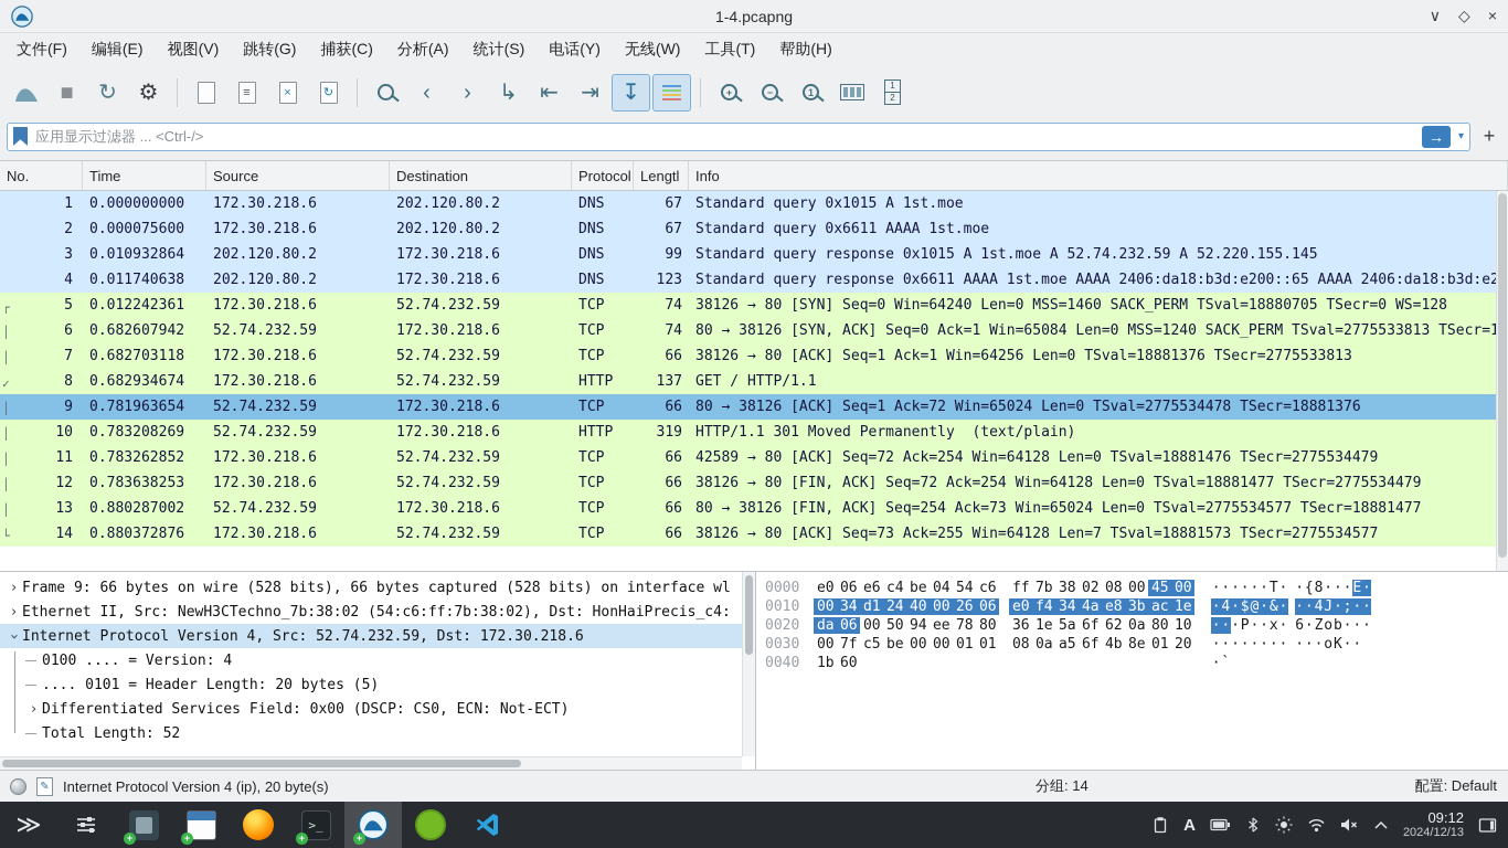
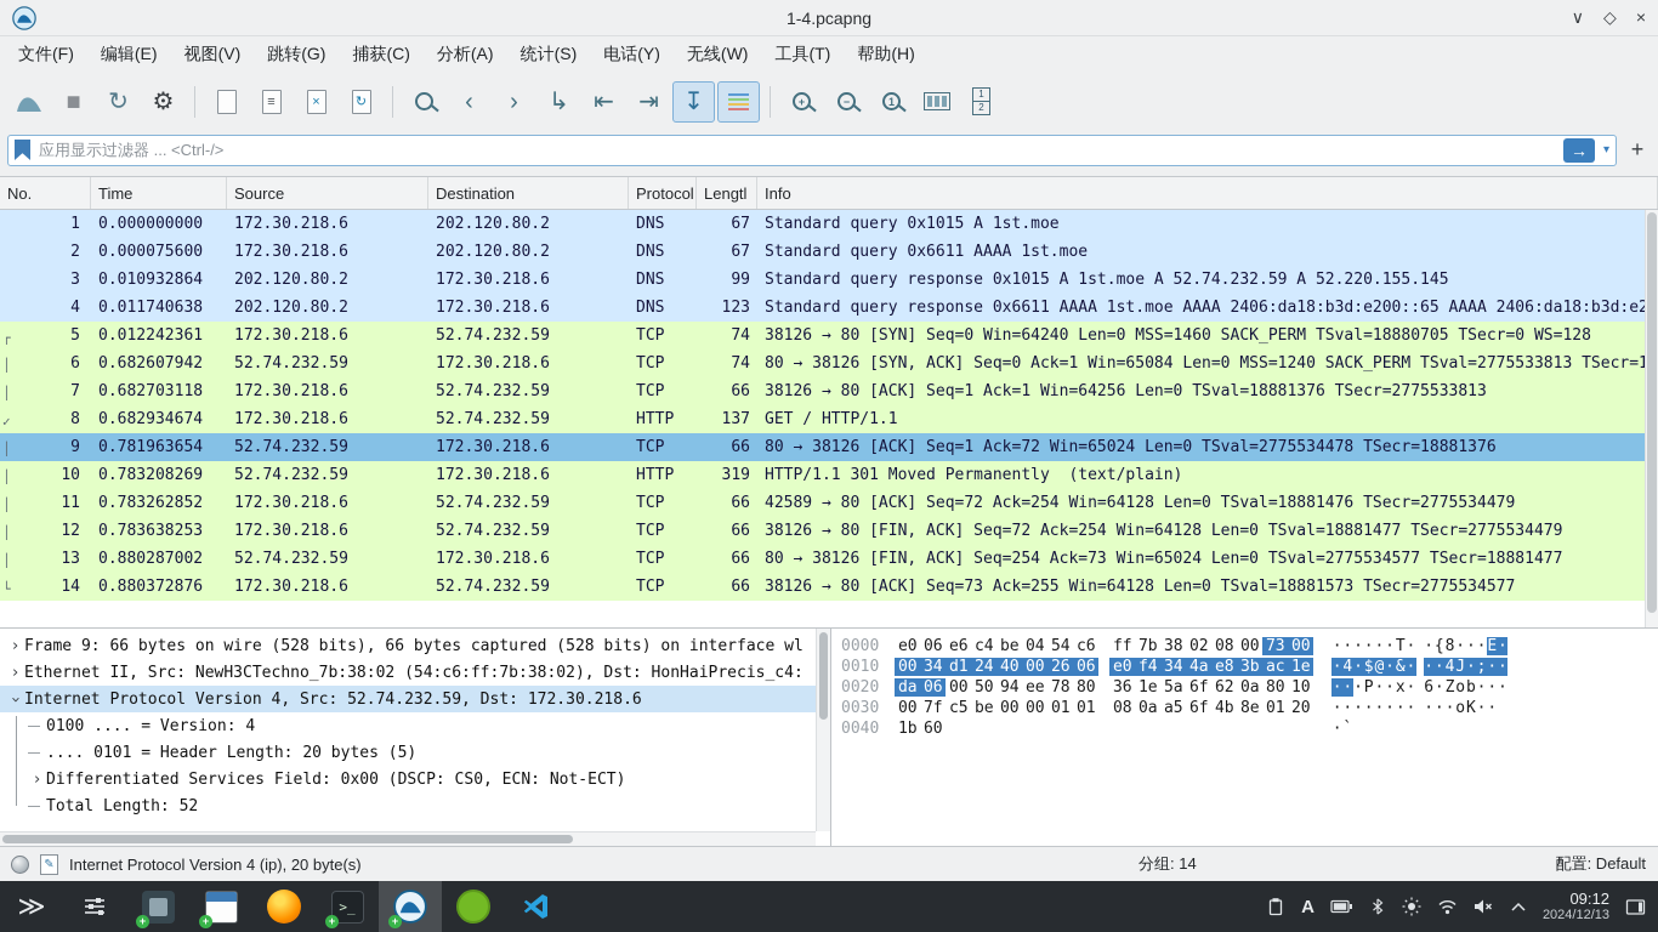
  1-4.pcapng
  ∨
  ◇
  ×
  文件(F)
  编辑(E)
  视图(V)
  跳转(G)
  捕获(C)
  分析(A)
  统计(S)
  电话(Y)
  无线(W)
  工具(T)
  帮助(H)
  ■
  ↻
  ⚙
  ≡
  ×
  ↻
  ‹
  ›
  ↳
  ⇤
  ⇥
  ↧
  +
  −
  1
  1
  2
  应用显示过滤器 ... <Ctrl-/>
  →
  ▾
  +
  No.
  Time
  Source
  Destination
  Protocol
  Lengtl
  Info
  1
  0.000000000
  172.30.218.6
  202.120.80.2
  DNS
  67
  Standard query 0x1015 A 1st.moe
  2
  0.000075600
  172.30.218.6
  202.120.80.2
  DNS
  67
  Standard query 0x6611 AAAA 1st.moe
  3
  0.010932864
  202.120.80.2
  172.30.218.6
  DNS
  99
  Standard query response 0x1015 A 1st.moe A 52.74.232.59 A 52.220.155.145
  4
  0.011740638
  202.120.80.2
  172.30.218.6
  DNS
  123
  Standard query response 0x6611 AAAA 1st.moe AAAA 2406:da18:b3d:e200::65 AAAA 2406:da18:b3d:e2
  5
  ┌
  0.012242361
  172.30.218.6
  52.74.232.59
  TCP
  74
  38126 → 80 [SYN] Seq=0 Win=64240 Len=0 MSS=1460 SACK_PERM TSval=18880705 TSecr=0 WS=128
  6
  │
  0.682607942
  52.74.232.59
  172.30.218.6
  TCP
  74
  80 → 38126 [SYN, ACK] Seq=0 Ack=1 Win=65084 Len=0 MSS=1240 SACK_PERM TSval=2775533813 TSecr=1
  7
  │
  0.682703118
  172.30.218.6
  52.74.232.59
  TCP
  66
  38126 → 80 [ACK] Seq=1 Ack=1 Win=64256 Len=0 TSval=18881376 TSecr=2775533813
  8
  ✓
  0.682934674
  172.30.218.6
  52.74.232.59
  HTTP
  137
  GET / HTTP/1.1
  9
  │
  0.781963654
  52.74.232.59
  172.30.218.6
  TCP
  66
  80 → 38126 [ACK] Seq=1 Ack=72 Win=65024 Len=0 TSval=2775534478 TSecr=18881376
  10
  │
  0.783208269
  52.74.232.59
  172.30.218.6
  HTTP
  319
  HTTP/1.1 301 Moved Permanently (text/plain)
  11
  │
  0.783262852
  172.30.218.6
  52.74.232.59
  TCP
  66
  42589 → 80 [ACK] Seq=72 Ack=254 Win=64128 Len=0 TSval=18881476 TSecr=2775534479
  12
  │
  0.783638253
  172.30.218.6
  52.74.232.59
  TCP
  66
  38126 → 80 [FIN, ACK] Seq=72 Ack=254 Win=64128 Len=0 TSval=18881477 TSecr=2775534479
  13
  │
  0.880287002
  52.74.232.59
  172.30.218.6
  TCP
  66
  80 → 38126 [FIN, ACK] Seq=254 Ack=73 Win=65024 Len=0 TSval=2775534577 TSecr=18881477
  14
  └
  0.880372876
  172.30.218.6
  52.74.232.59
  TCP
  66
- 38126 → 80 [ACK] Seq=73 Ack=255 Win=64128 Len=7 TSval=18881573 TSecr=2775534577
+ 38126 → 80 [ACK] Seq=73 Ack=255 Win=64128 Len=0 TSval=18881573 TSecr=2775534577
  ›
  Frame 9: 66 bytes on wire (528 bits), 66 bytes captured (528 bits) on interface wl
  ›
  Ethernet II, Src: NewH3CTechno_7b:38:02 (54:c6:ff:7b:38:02), Dst: HonHaiPrecis_c4:
  Internet Protocol Version 4, Src: 52.74.232.59, Dst: 172.30.218.6
  0100 .... = Version: 4
  .... 0101 = Header Length: 20 bytes (5)
  ›
  Differentiated Services Field: 0x00 (DSCP: CS0, ECN: Not-ECT)
  Total Length: 52
- 0000 e0 06 e6 c4 be 04 54 c6 ff 7b 38 02 08 00 45 00 ······T· ·{8···E·
+ 0000 e0 06 e6 c4 be 04 54 c6 ff 7b 38 02 08 00 73 00 ······T· ·{8···E·
  0010 00 34 d1 24 40 00 26 06 e0 f4 34 4a e8 3b ac 1e ·4·$@·&· ··4J·;··
  0020 da 06 00 50 94 ee 78 80 36 1e 5a 6f 62 0a 80 10 ···P··x· 6·Zob···
  0030 00 7f c5 be 00 00 01 01 08 0a a5 6f 4b 8e 01 20 ········ ···oK··
  0040 1b 60 ·`
  ✎
  Internet Protocol Version 4 (ip), 20 byte(s)
  分组: 14
  配置: Default
  ≫
  +
  +
  >_
  +
  +
  A
  09:12
  2024/12/13
